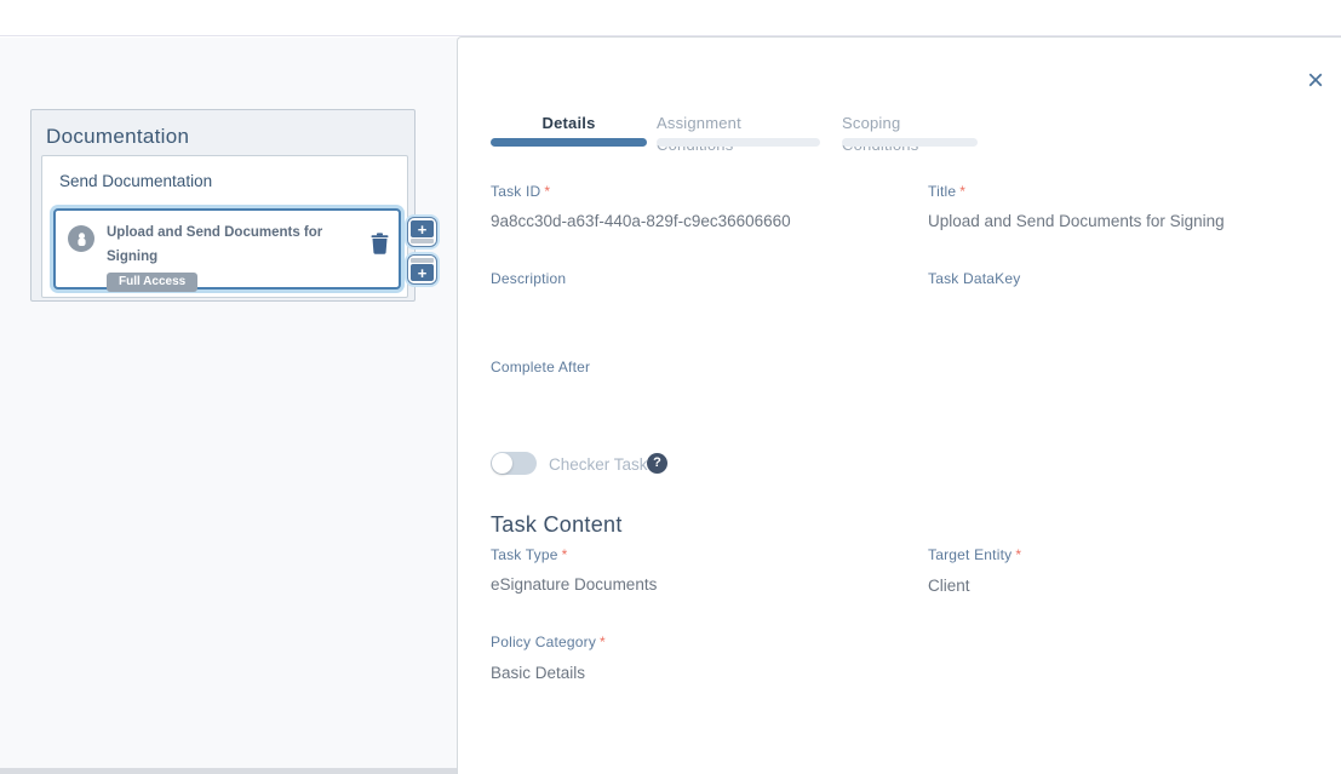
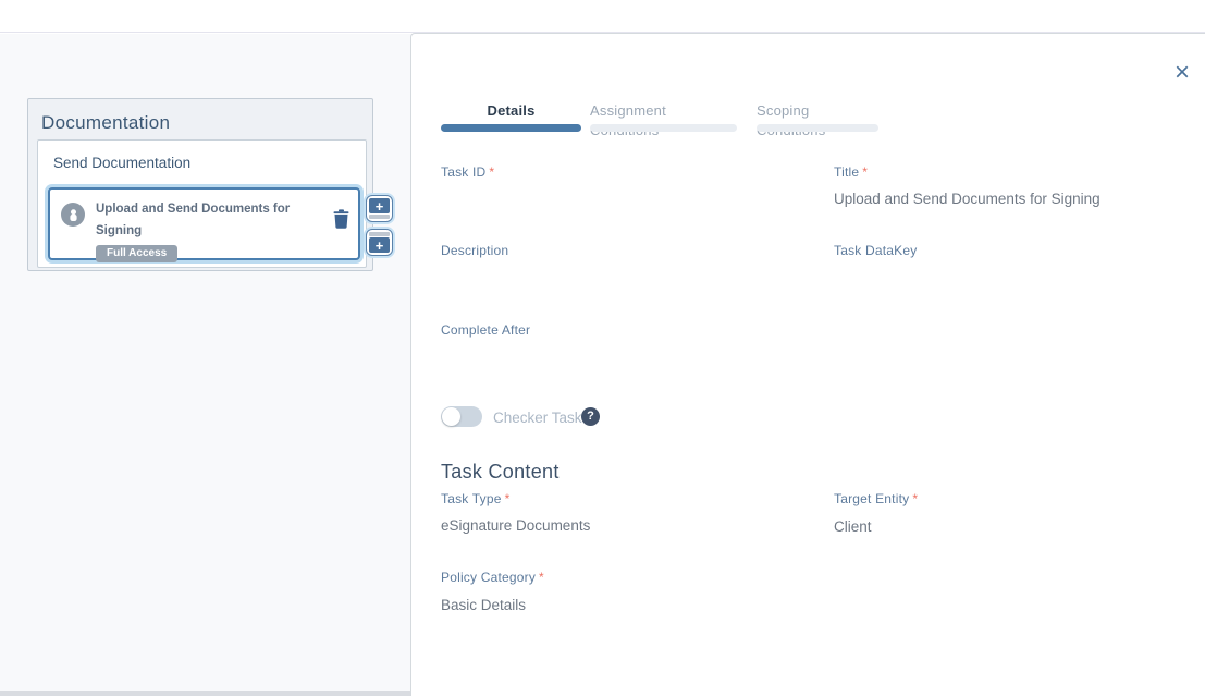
  Documentation
  Send Documentation
  Upload and Send Documents for Signing
  Full Access
  +
  +
  ×
  Details
  Task ID *
- 9a8cc30d-a63f-440a-829f-c9ec36606660
  Title *
  Upload and Send Documents for Signing
  Description
  Task DataKey
  Complete After
  Checker Task
  ?
  Task Content
  Task Type *
  eSignature Documents
  Target Entity *
  Client
  Policy Category *
  Basic Details
